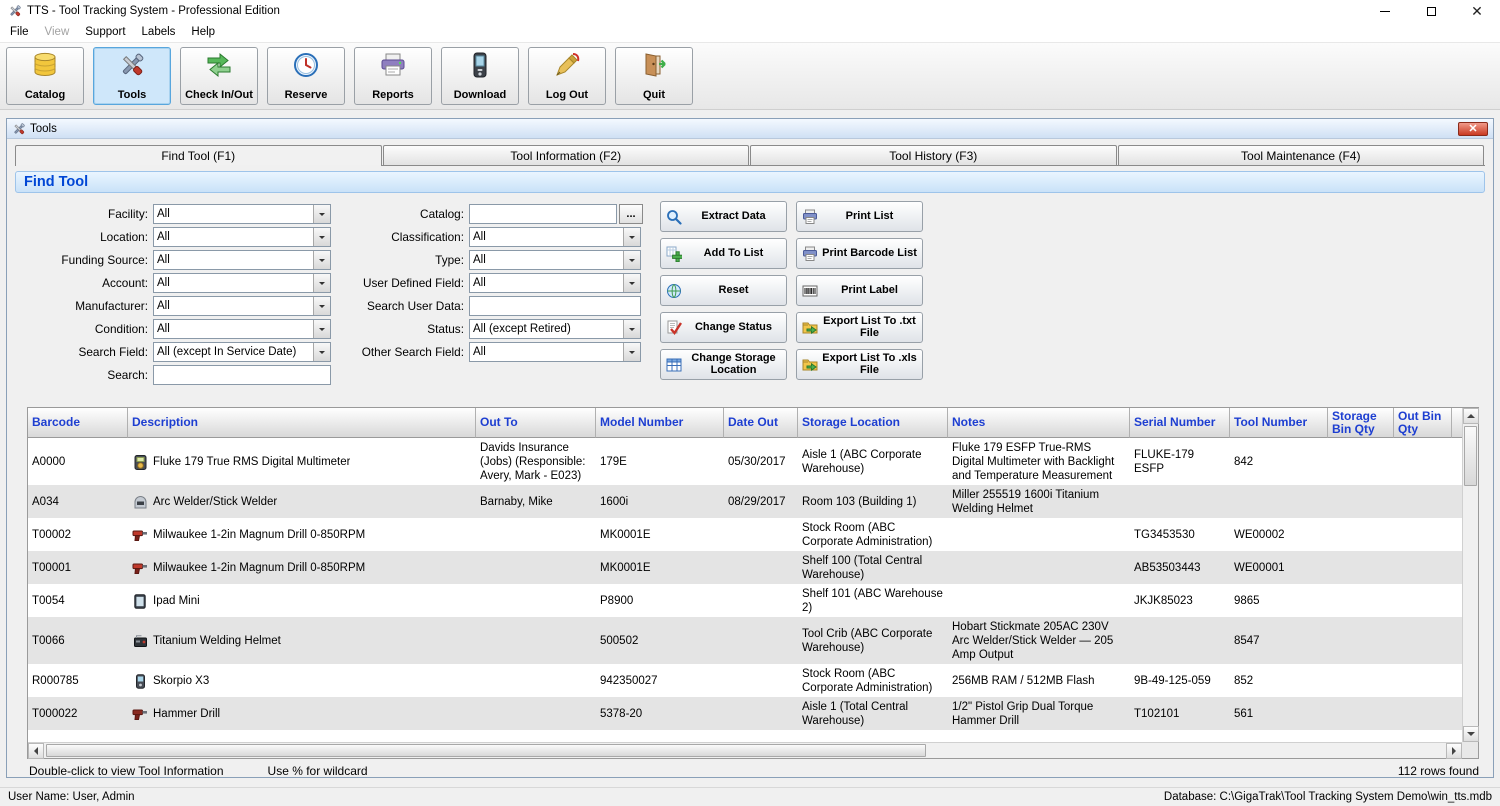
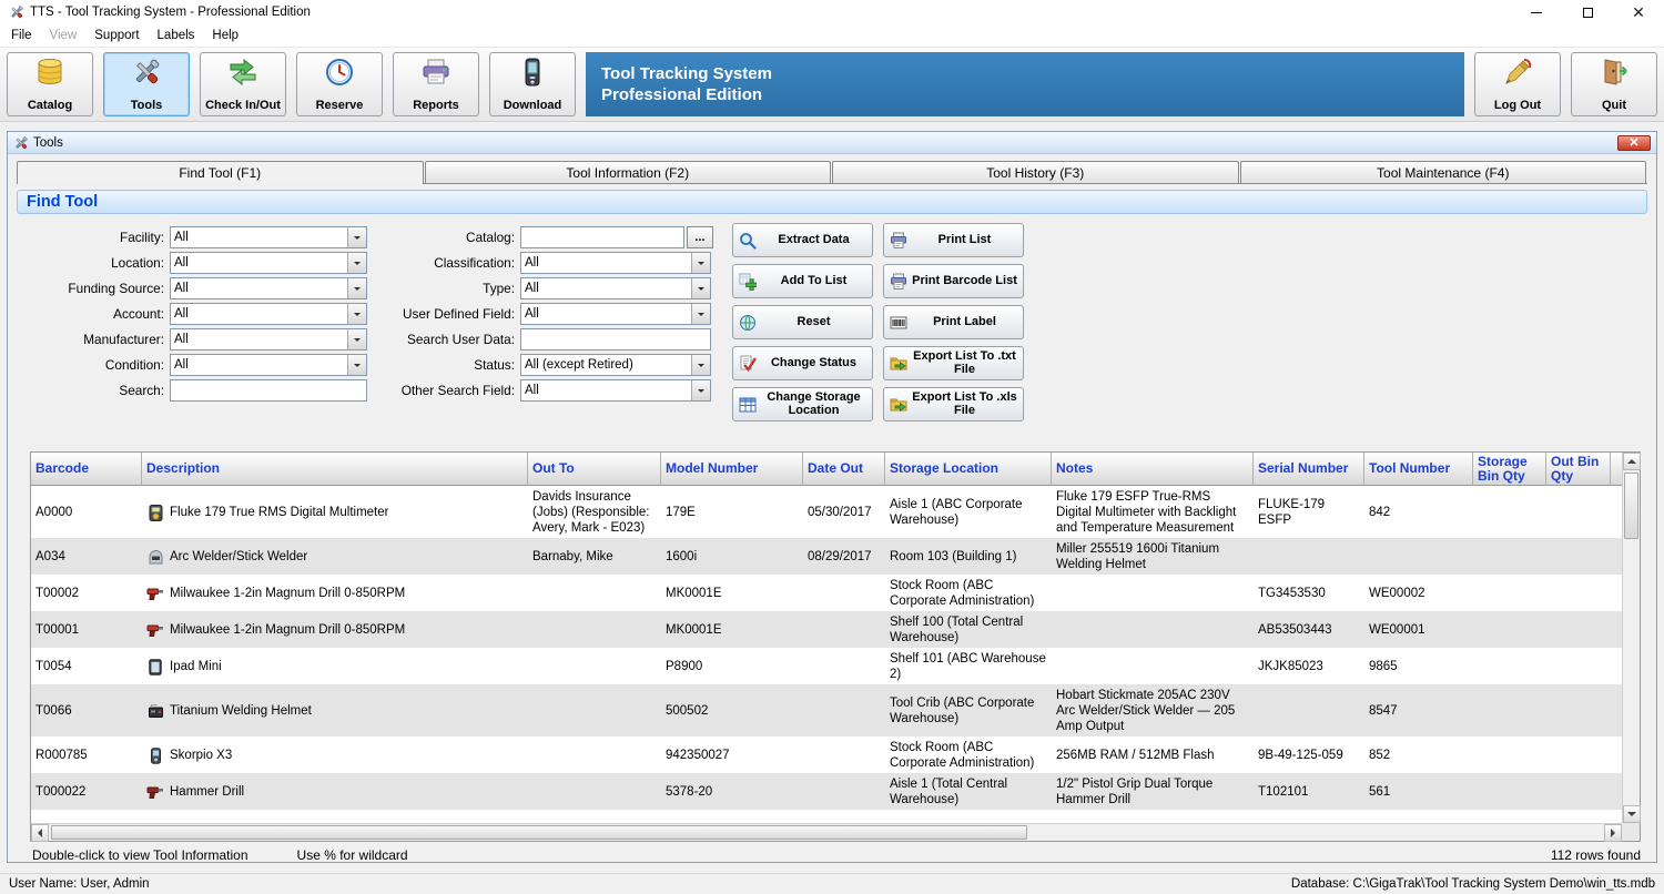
  TTS - Tool Tracking System - Professional Edition
  ✕
  File
  View
  Support
  Labels
  Help
  Catalog
  Tools
  Check In/Out
  Reserve
  Reports
  Download
+ Tool Tracking System
+ Professional Edition
  Log Out
  Quit
  Tools
  ✕
  Find Tool (F1)
  Tool Information (F2)
  Tool History (F3)
  Tool Maintenance (F4)
  Find Tool
  Facility:
  All
  Location:
  All
  Funding Source:
  All
  Account:
  All
  Manufacturer:
  All
  Condition:
  All
- Search Field:
- All (except In Service Date)
  Search:
  Catalog:
  ...
  Classification:
  All
  Type:
  All
  User Defined Field:
  All
  Search User Data:
  Status:
  All (except Retired)
  Other Search Field:
  All
  Extract Data
  Add To List
  Reset
  Change Status
  Change Storage Location
  Print List
  Print Barcode List
  Print Label
  Export List To .txt File
  Export List To .xls File
  Barcode
  Description
  Out To
  Model Number
  Date Out
  Storage Location
  Notes
  Serial Number
  Tool Number
  Storage Bin Qty
  Out Bin Qty
  A0000
  Fluke 179 True RMS Digital Multimeter
  Davids Insurance (Jobs) (Responsible: Avery, Mark - E023)
  179E
  05/30/2017
  Aisle 1 (ABC Corporate Warehouse)
  Fluke 179 ESFP True-RMS Digital Multimeter with Backlight and Temperature Measurement
  FLUKE-179 ESFP
  842
  A034
  Arc Welder/Stick Welder
  Barnaby, Mike
  1600i
  08/29/2017
  Room 103 (Building 1)
  Miller 255519 1600i Titanium Welding Helmet
  T00002
  Milwaukee 1-2in Magnum Drill 0-850RPM
  MK0001E
  Stock Room (ABC Corporate Administration)
  TG3453530
  WE00002
  T00001
  Milwaukee 1-2in Magnum Drill 0-850RPM
  MK0001E
  Shelf 100 (Total Central Warehouse)
  AB53503443
  WE00001
  T0054
  Ipad Mini
  P8900
  Shelf 101 (ABC Warehouse 2)
  JKJK85023
  9865
  T0066
  Titanium Welding Helmet
  500502
  Tool Crib (ABC Corporate Warehouse)
  Hobart Stickmate 205AC 230V Arc Welder/Stick Welder — 205 Amp Output
  8547
  R000785
  Skorpio X3
  942350027
  Stock Room (ABC Corporate Administration)
  256MB RAM / 512MB Flash
  9B-49-125-059
  852
  T000022
  Hammer Drill
  5378-20
  Aisle 1 (Total Central Warehouse)
  1/2" Pistol Grip Dual Torque Hammer Drill
  T102101
  561
  Double-click to view Tool Information
  Use % for wildcard
  112 rows found
  User Name: User, Admin
  Database: C:\GigaTrak\Tool Tracking System Demo\win_tts.mdb
